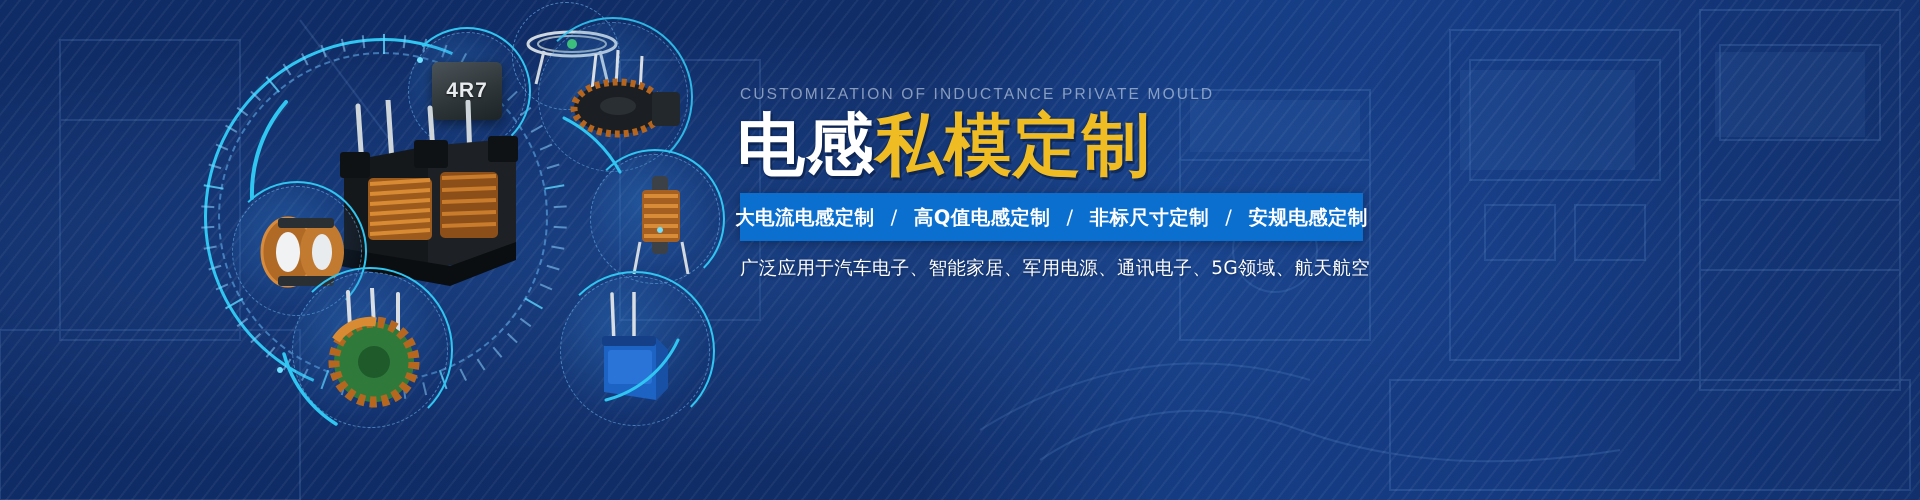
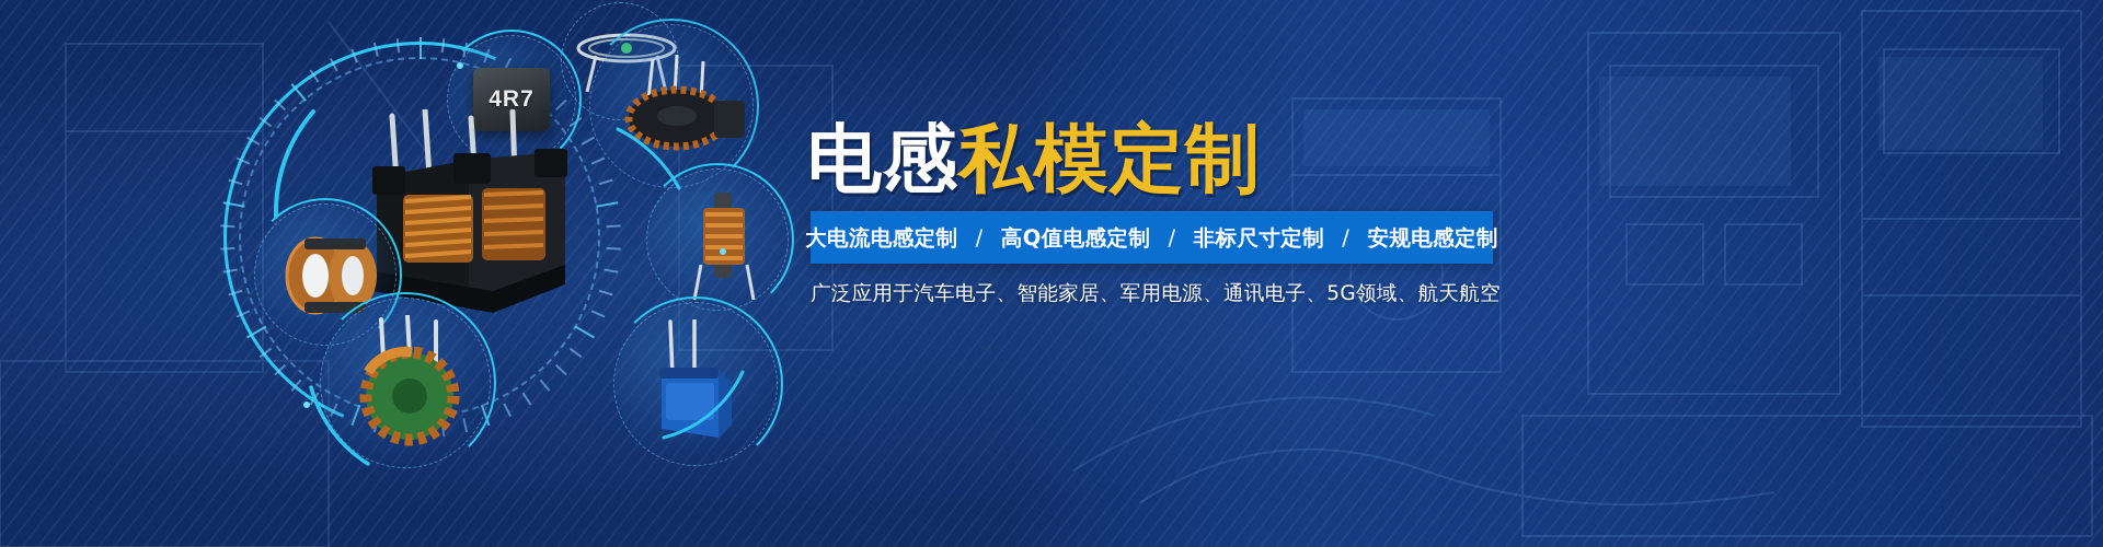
  4R7
- CUSTOMIZATION OF INDUCTANCE PRIVATE MOULD
  电感私模定制
  大电流电感定制 / 高Q值电感定制 / 非标尺寸定制 / 安规电感定制
  广泛应用于汽车电子、智能家居、军用电源、通讯电子、5G领域、航天航空
